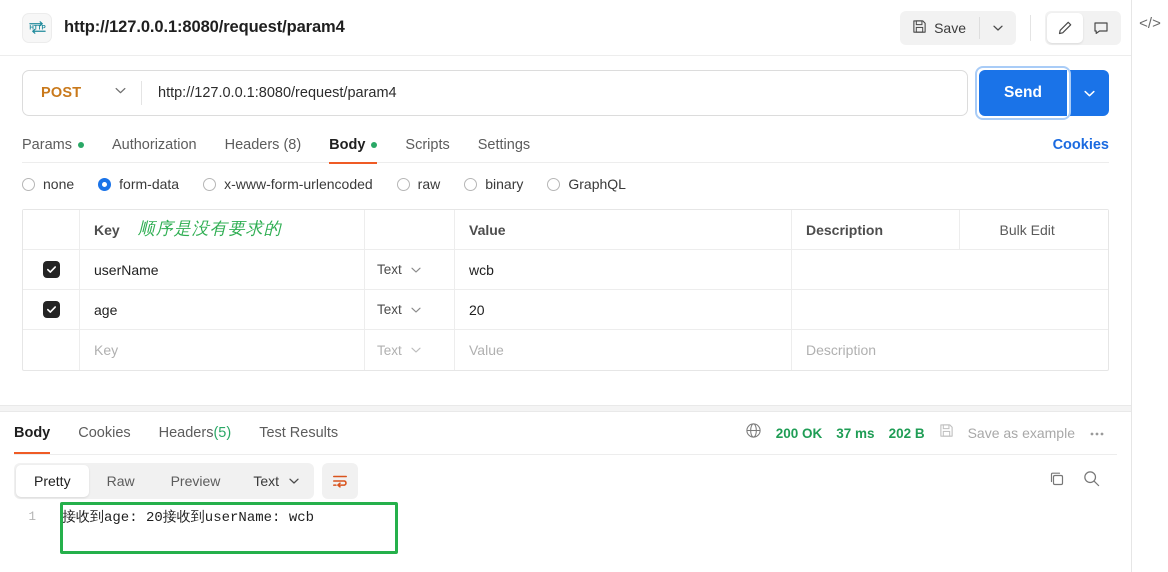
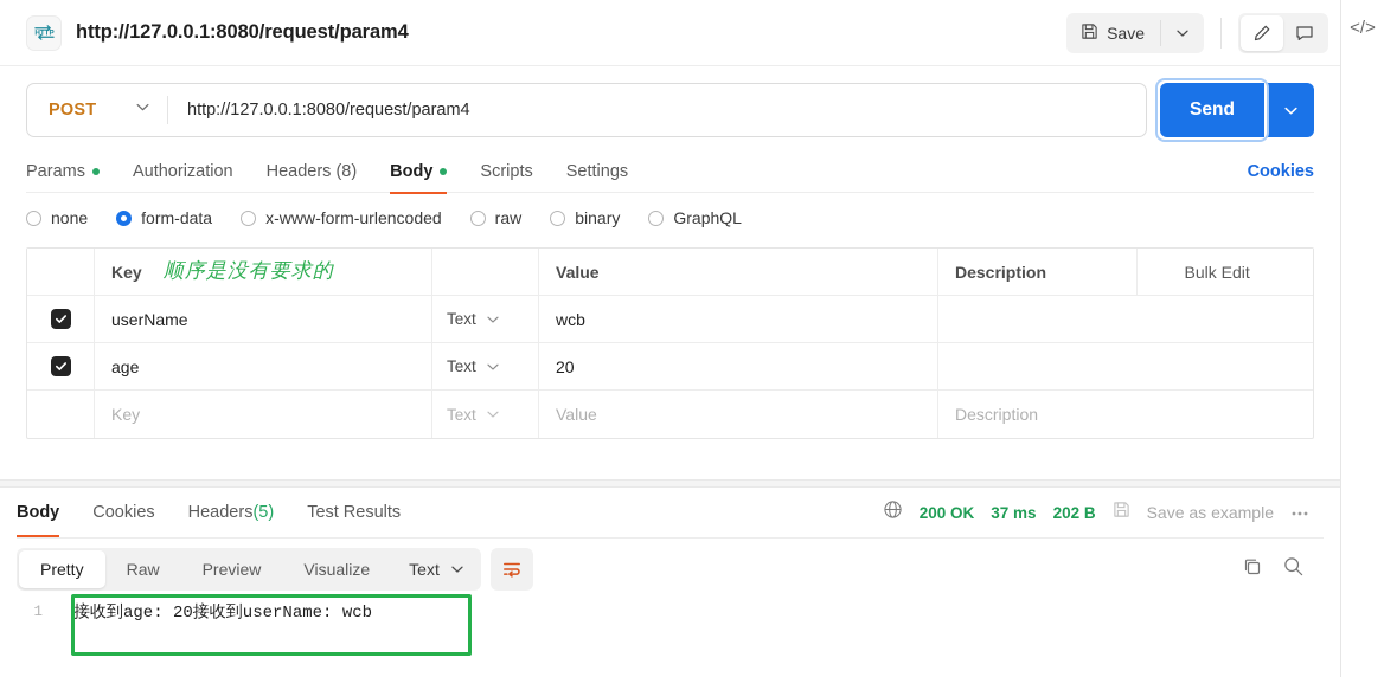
  http://127.0.0.1:8080/request/param4
  Save
  POST
  http://127.0.0.1:8080/request/param4
  Send
  Params
  Authorization
  Headers (8)
  Body
  Scripts
  Settings
  Cookies
  none
  form-data
  x-www-form-urlencoded
  raw
  binary
  GraphQL
  Key
  顺序是没有要求的
  Value
  Description
  Bulk Edit
  userName
  Text
  wcb
  age
  Text
  20
  Key
  Text
  Value
  Description
  Body
  Cookies
  Headers
  (5)
  Test Results
  200 OK
  37 ms
  202 B
  Save as example
  Pretty
  Raw
  Preview
+ Visualize
  Text
  1
  接收到age: 20接收到userName: wcb
  </>
